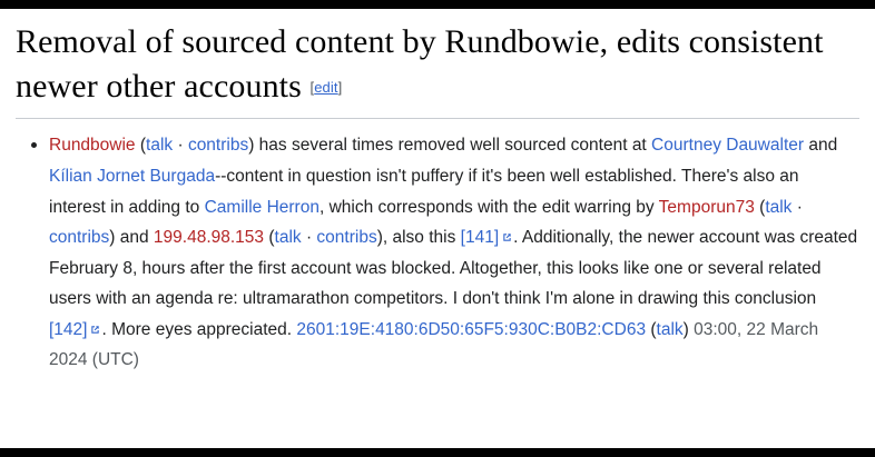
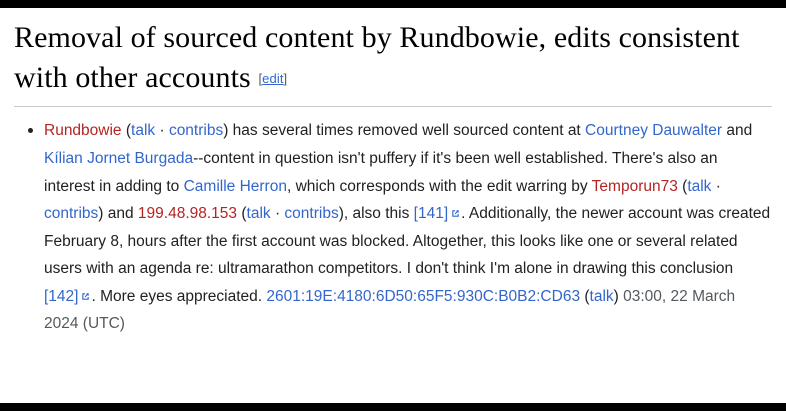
- Removal of sourced content by Rundbowie, edits consistent newer other accounts [edit]
+ Removal of sourced content by Rundbowie, edits consistent with other accounts [edit]
  Rundbowie (talk · contribs) has several times removed well sourced content at Courtney Dauwalter and Kílian Jornet Burgada--content in question isn't puffery if it's been well established. There's also an interest in adding to Camille Herron, which corresponds with the edit warring by Temporun73 (talk · contribs) and 199.48.98.153 (talk · contribs), also this [141] . Additionally, the newer account was created February 8, hours after the first account was blocked. Altogether, this looks like one or several related users with an agenda re: ultramarathon competitors. I don't think I'm alone in drawing this conclusion [142] . More eyes appreciated. 2601:19E:4180:6D50:65F5:930C:B0B2:CD63 (talk) 03:00, 22 March 2024 (UTC)
